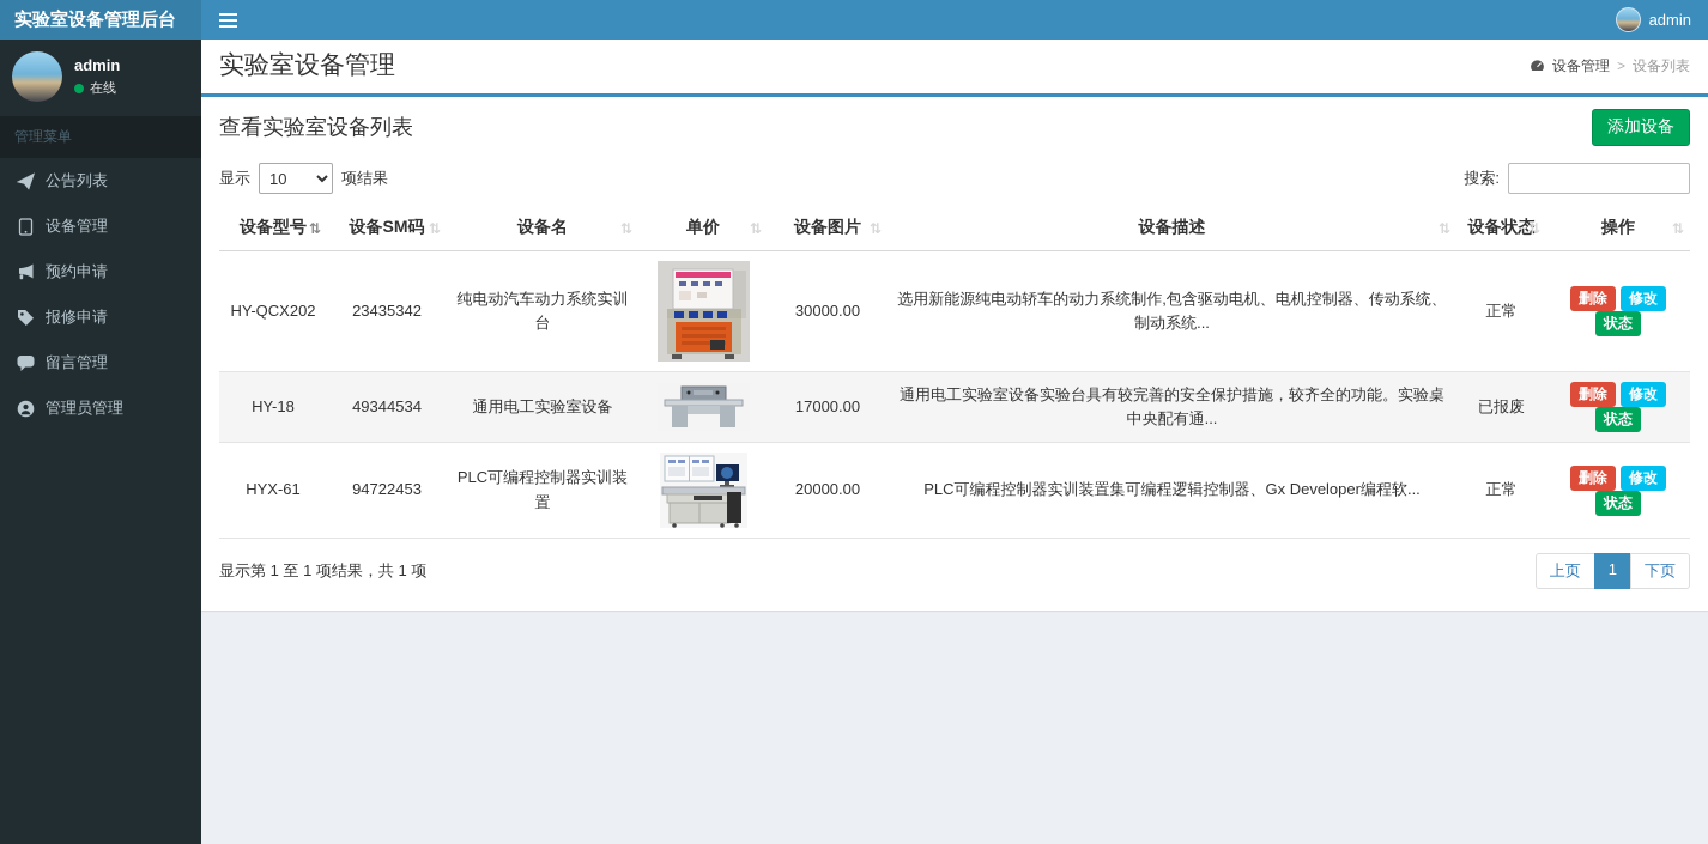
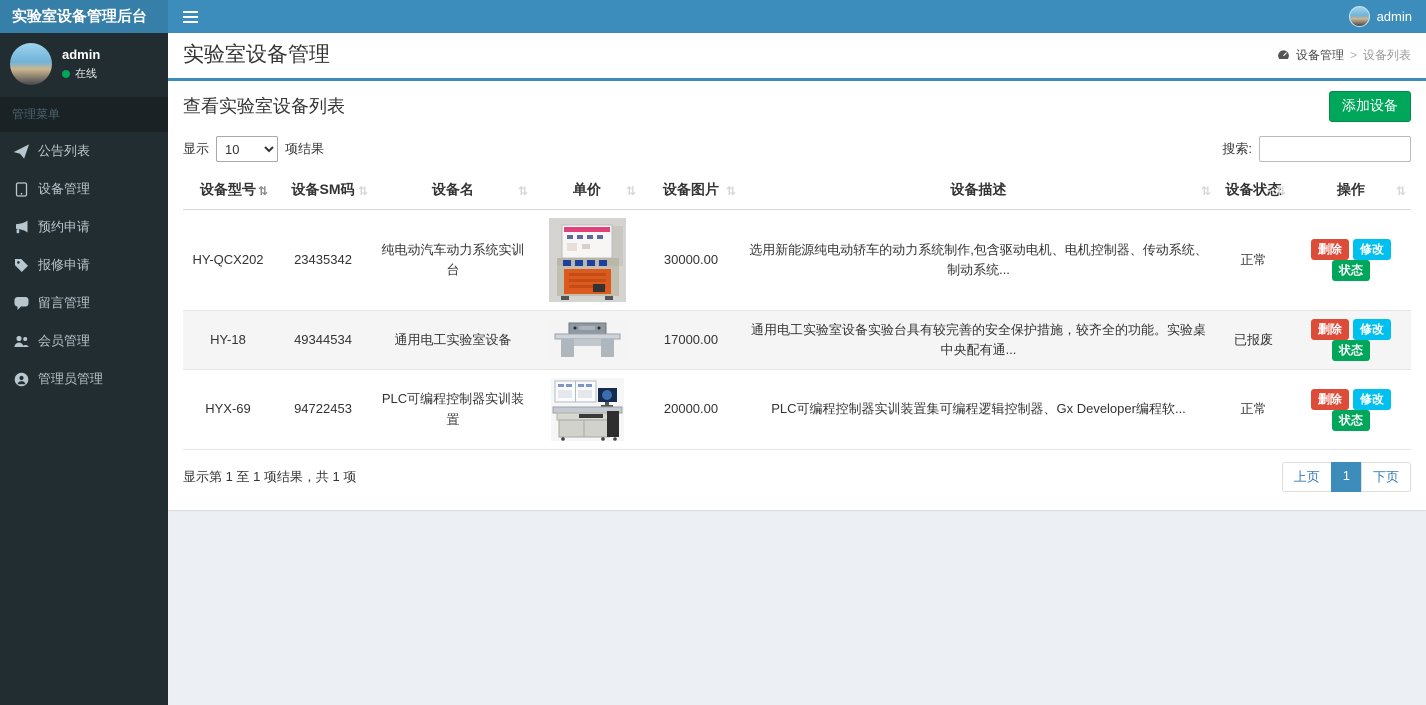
  实验室设备管理后台
  admin
  admin
  在线
  管理菜单
  公告列表
  设备管理
  预约申请
  报修申请
  留言管理
+ 会员管理
  管理员管理
  实验室设备管理
  设备管理
  >
  设备列表
  查看实验室设备列表
  添加设备
  显示
  10
  项结果
  搜索:
  设备型号 ⇅	设备SM码 ⇅	设备名 ⇅	单价 ⇅	设备图片 ⇅	设备描述 ⇅	设备状态⇅	操作 ⇅
  HY-QCX202	23435342	纯电动汽车动力系统实训台		30000.00	选用新能源纯电动轿车的动力系统制作,包含驱动电机、电机控制器、传动系统、制动系统...	正常	删除 修改状态
  HY-18	49344534	通用电工实验室设备		17000.00	通用电工实验室设备实验台具有较完善的安全保护措施，较齐全的功能。实验桌中央配有通...	已报废	删除 修改状态
- HYX-61	94722453	PLC可编程控制器实训装置		20000.00	PLC可编程控制器实训装置集可编程逻辑控制器、Gx Developer编程软...	正常	删除 修改状态
+ HYX-69	94722453	PLC可编程控制器实训装置		20000.00	PLC可编程控制器实训装置集可编程逻辑控制器、Gx Developer编程软...	正常	删除 修改状态
  显示第 1 至 1 项结果，共 1 项
  上页
  1
  下页
